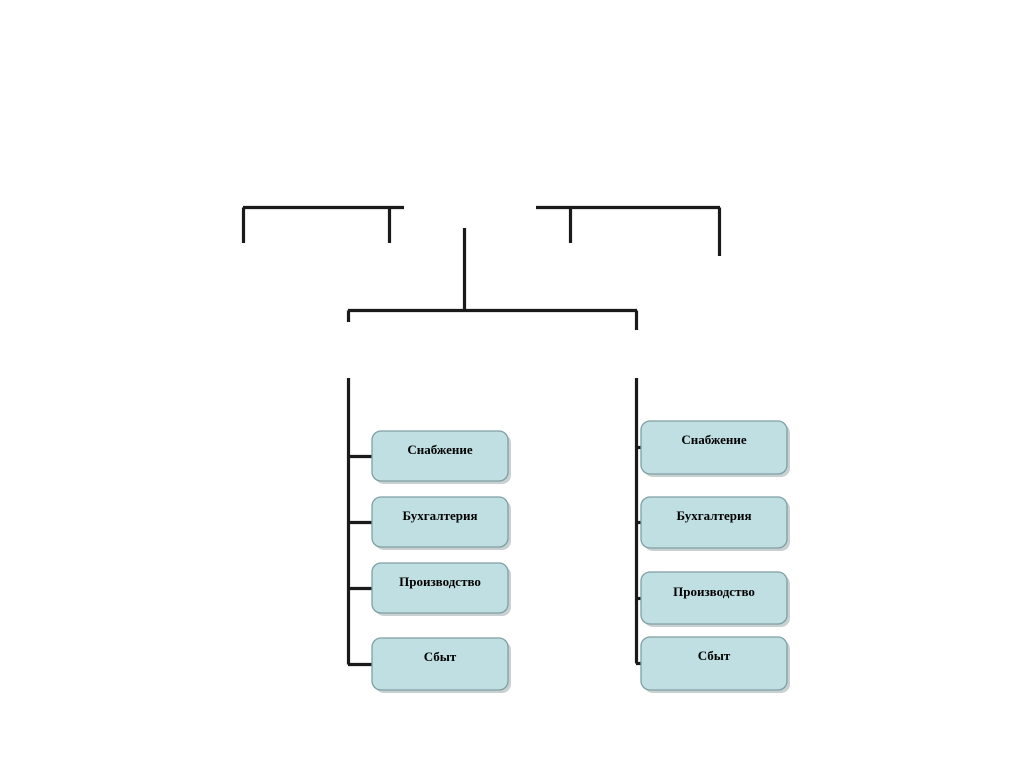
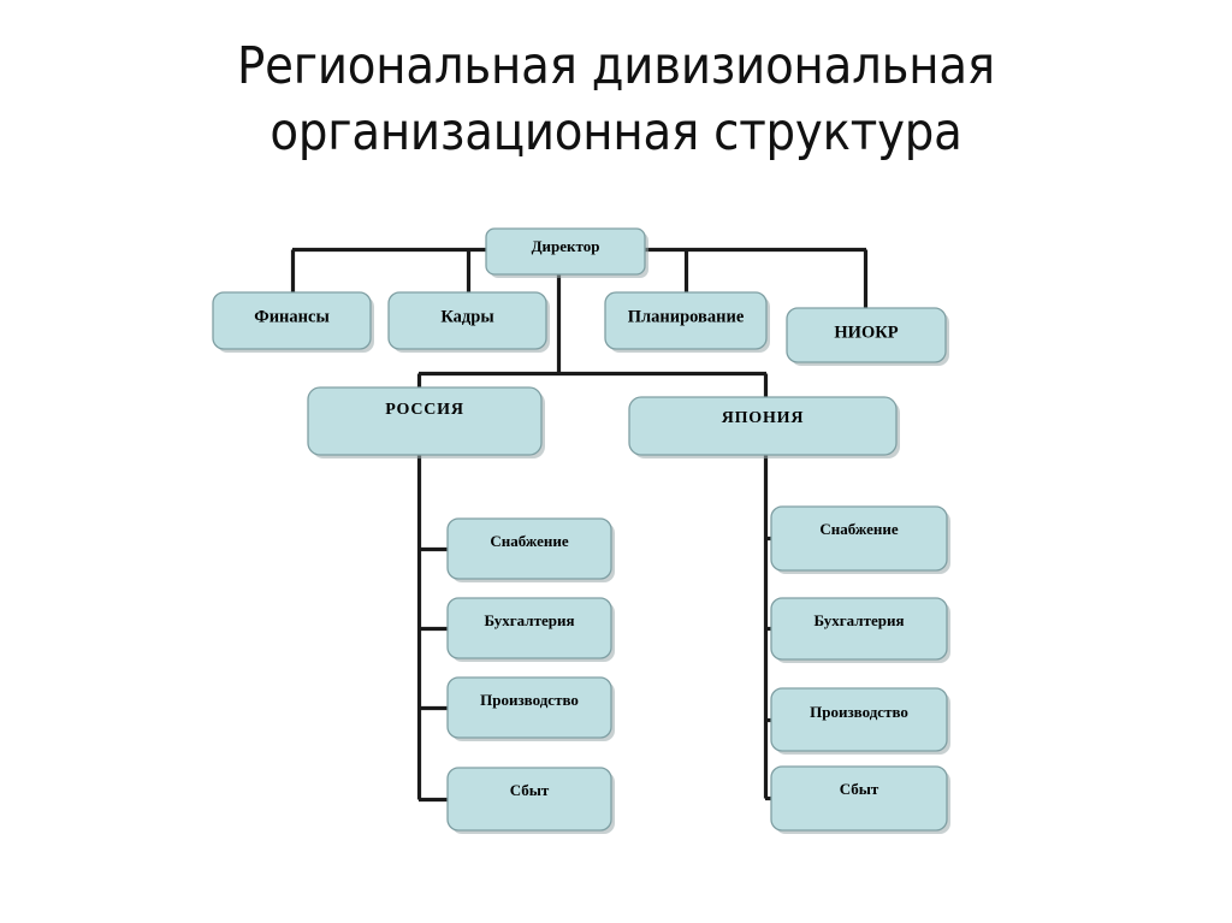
+ Региональная дивизиональная
+ организационная структура
+ Директор
+ Финансы
+ Кадры
+ Планирование
+ НИОКР
+ РОССИЯ
+ ЯПОНИЯ
  Снабжение
  Бухгалтерия
  Производство
  Сбыт
  Снабжение
  Бухгалтерия
  Производство
  Сбыт
